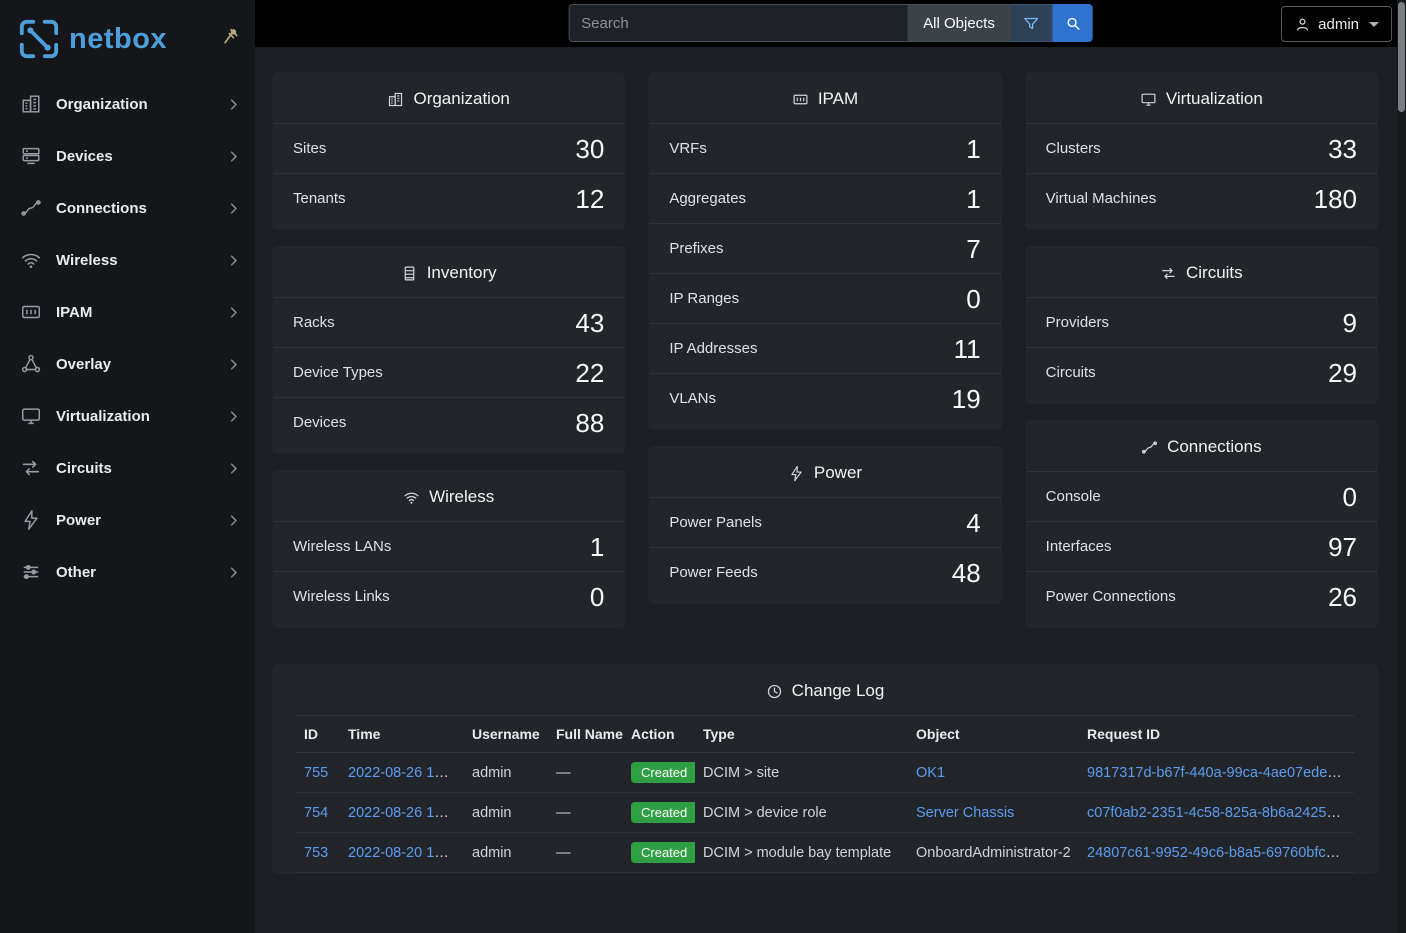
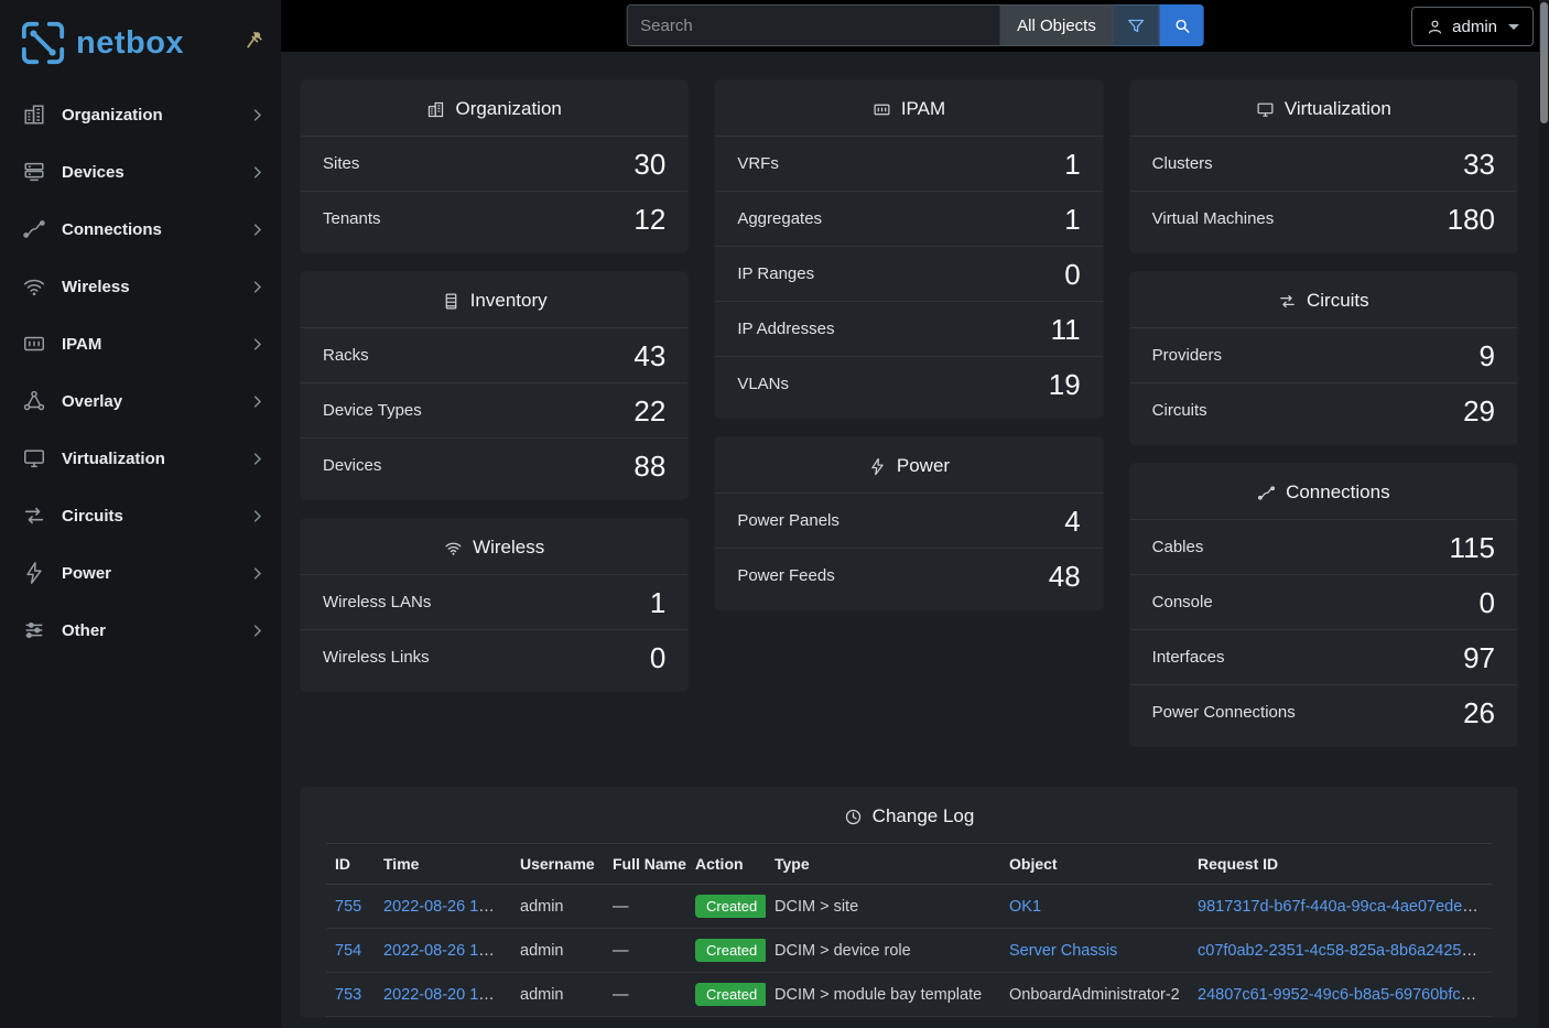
  netbox
  Organization
  Devices
  Connections
  Wireless
  IPAM
  Overlay
  Virtualization
  Circuits
  Power
  Other
  Search
  All Objects
  admin
  Organization
  Sites
  30
  Tenants
  12
  Inventory
  Racks
  43
  Device Types
  22
  Devices
  88
  Wireless
  Wireless LANs
  1
  Wireless Links
  0
  IPAM
  VRFs
  1
  Aggregates
  1
- Prefixes
- 7
  IP Ranges
  0
  IP Addresses
  11
  VLANs
  19
  Power
  Power Panels
  4
  Power Feeds
  48
  Virtualization
  Clusters
  33
  Virtual Machines
  180
  Circuits
  Providers
  9
  Circuits
  29
  Connections
+ Cables
+ 115
  Console
  0
  Interfaces
  97
  Power Connections
  26
  Change Log
  ID	Time	Username	Full Name	Action	Type	Object	Request ID
  755	2022-08-26 14:22	admin	—	Created	DCIM > site	OK1	9817317d-b67f-440a-99ca-4ae07ede94df
  754	2022-08-26 14:17	admin	—	Created	DCIM > device role	Server Chassis	c07f0ab2-2351-4c58-825a-8b6a2425a1a
  753	2022-08-20 14:15	admin	—	Created	DCIM > module bay template	OnboardAdministrator-2	24807c61-9952-49c6-b8a5-69760bfcc4b3
